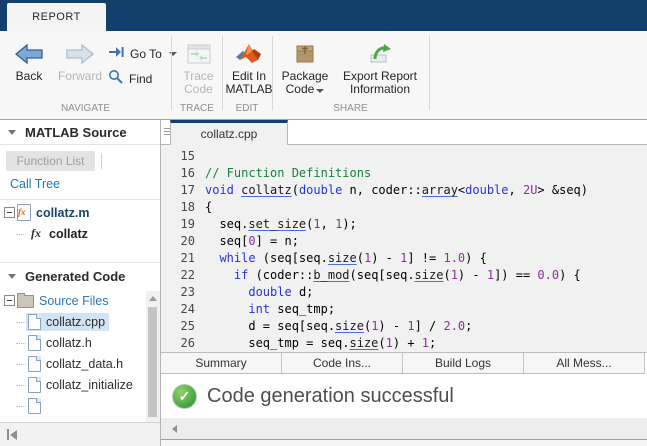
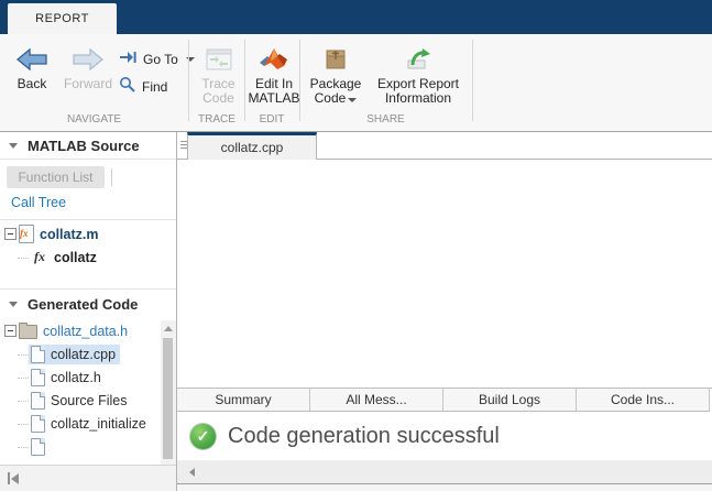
  REPORT
  Back
  Forward
  Go To
  Find
  NAVIGATE
  Trace
  Code
  TRACE
  Edit In
  MATLAB
  EDIT
  Package
  Code
  Export Report
  Information
  SHARE
  MATLAB Source
  Function List
  Call Tree
  collatz.m
  fx
  collatz
  Generated Code
- Source Files
+ collatz_data.h
  collatz.cpp
  collatz.h
- collatz_data.h
+ Source Files
  collatz_initialize
  collatz.cpp
- 15
- 16 // Function Definitions
- 17 void collatz(double n, coder::array<double, 2U> &seq)
- 18 {
- 19 seq.set_size(1, 1);
- 20 seq[0] = n;
- 21 while (seq[seq.size(1) - 1] != 1.0) {
- 22 if (coder::b_mod(seq[seq.size(1) - 1]) == 0.0) {
- 23 double d;
- 24 int seq_tmp;
- 25 d = seq[seq.size(1) - 1] / 2.0;
- 26 seq_tmp = seq.size(1) + 1;
  Summary
- Code Ins...
+ All Mess...
  Build Logs
- All Mess...
+ Code Ins...
  Code generation successful
